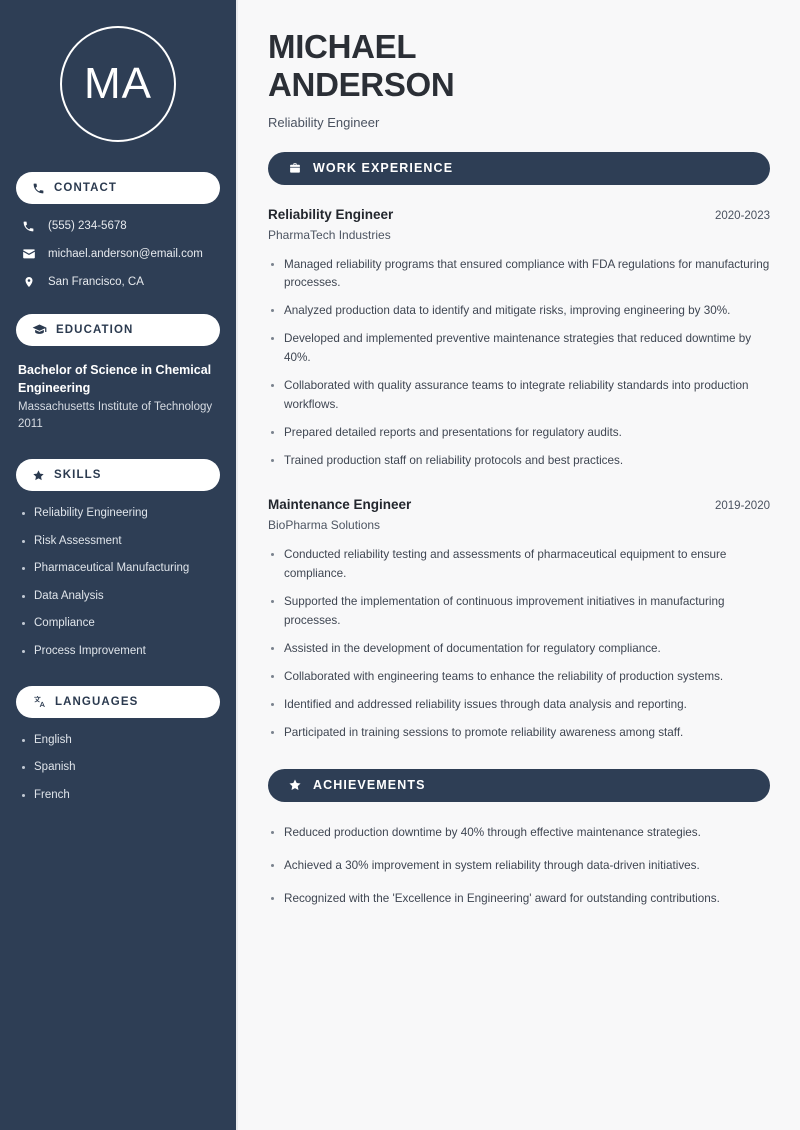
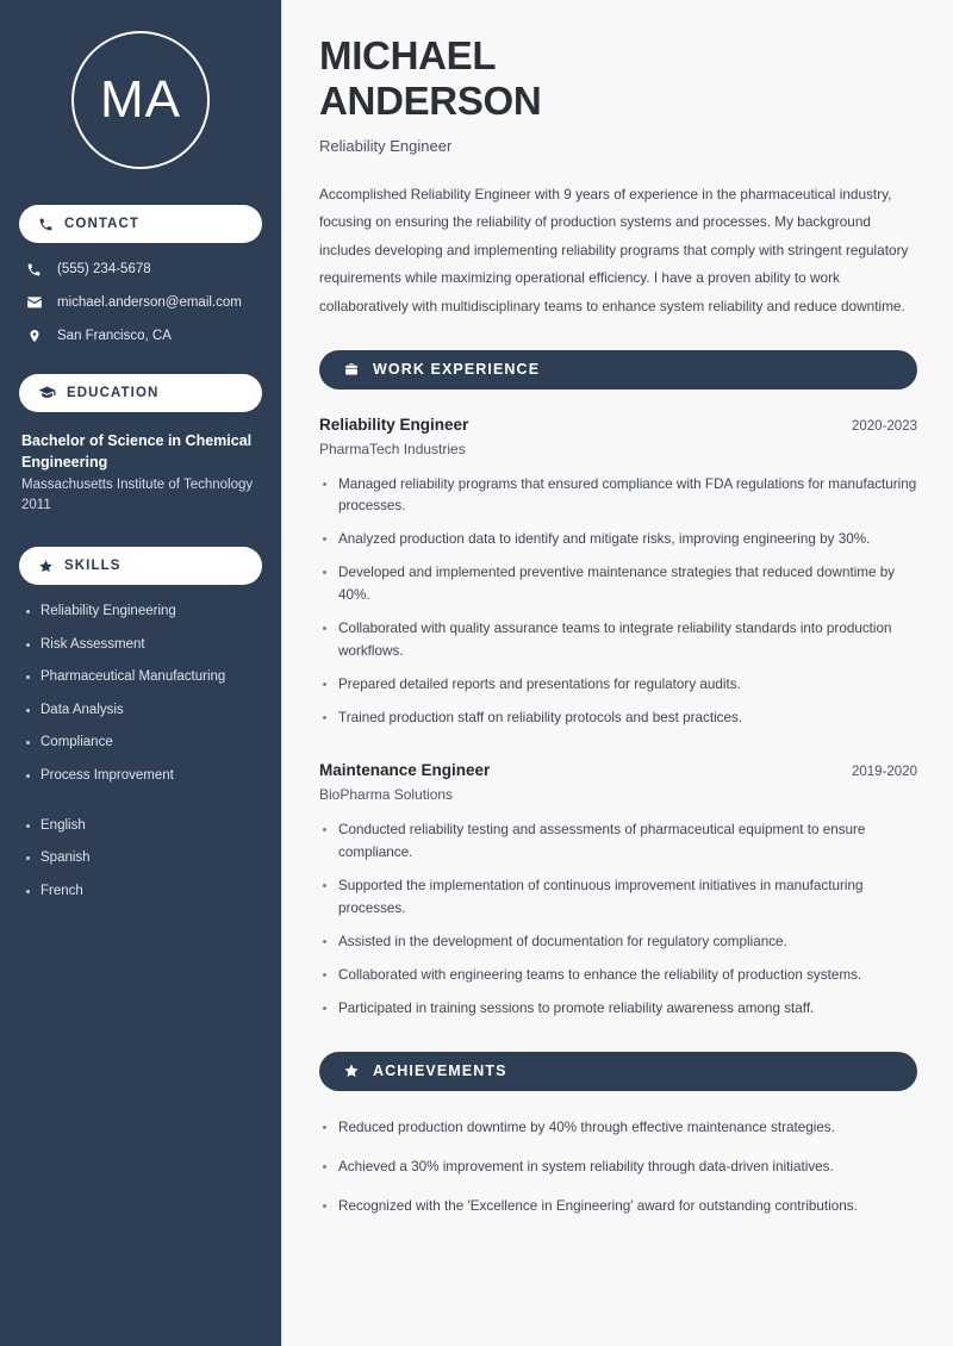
  MA
  CONTACT
  (555) 234-5678
  michael.anderson@email.com
  San Francisco, CA
  EDUCATION
  Bachelor of Science in Chemical Engineering
  Massachusetts Institute of Technology
  2011
  SKILLS
  Reliability Engineering
  Risk Assessment
  Pharmaceutical Manufacturing
  Data Analysis
  Compliance
  Process Improvement
- LANGUAGES
  English
  Spanish
  French
  MICHAEL
  ANDERSON
  Reliability Engineer
+ Accomplished Reliability Engineer with 9 years of experience in the pharmaceutical industry, focusing on ensuring the reliability of production systems and processes. My background includes developing and implementing reliability programs that comply with stringent regulatory requirements while maximizing operational efficiency. I have a proven ability to work collaboratively with multidisciplinary teams to enhance system reliability and reduce downtime.
  WORK EXPERIENCE
  Reliability Engineer
  2020-2023
  PharmaTech Industries
  Managed reliability programs that ensured compliance with FDA regulations for manufacturing processes.
  Analyzed production data to identify and mitigate risks, improving engineering by 30%.
  Developed and implemented preventive maintenance strategies that reduced downtime by 40%.
  Collaborated with quality assurance teams to integrate reliability standards into production workflows.
  Prepared detailed reports and presentations for regulatory audits.
  Trained production staff on reliability protocols and best practices.
  Maintenance Engineer
  2019-2020
  BioPharma Solutions
  Conducted reliability testing and assessments of pharmaceutical equipment to ensure compliance.
  Supported the implementation of continuous improvement initiatives in manufacturing processes.
  Assisted in the development of documentation for regulatory compliance.
  Collaborated with engineering teams to enhance the reliability of production systems.
- Identified and addressed reliability issues through data analysis and reporting.
  Participated in training sessions to promote reliability awareness among staff.
  ACHIEVEMENTS
  Reduced production downtime by 40% through effective maintenance strategies.
  Achieved a 30% improvement in system reliability through data-driven initiatives.
  Recognized with the 'Excellence in Engineering' award for outstanding contributions.
